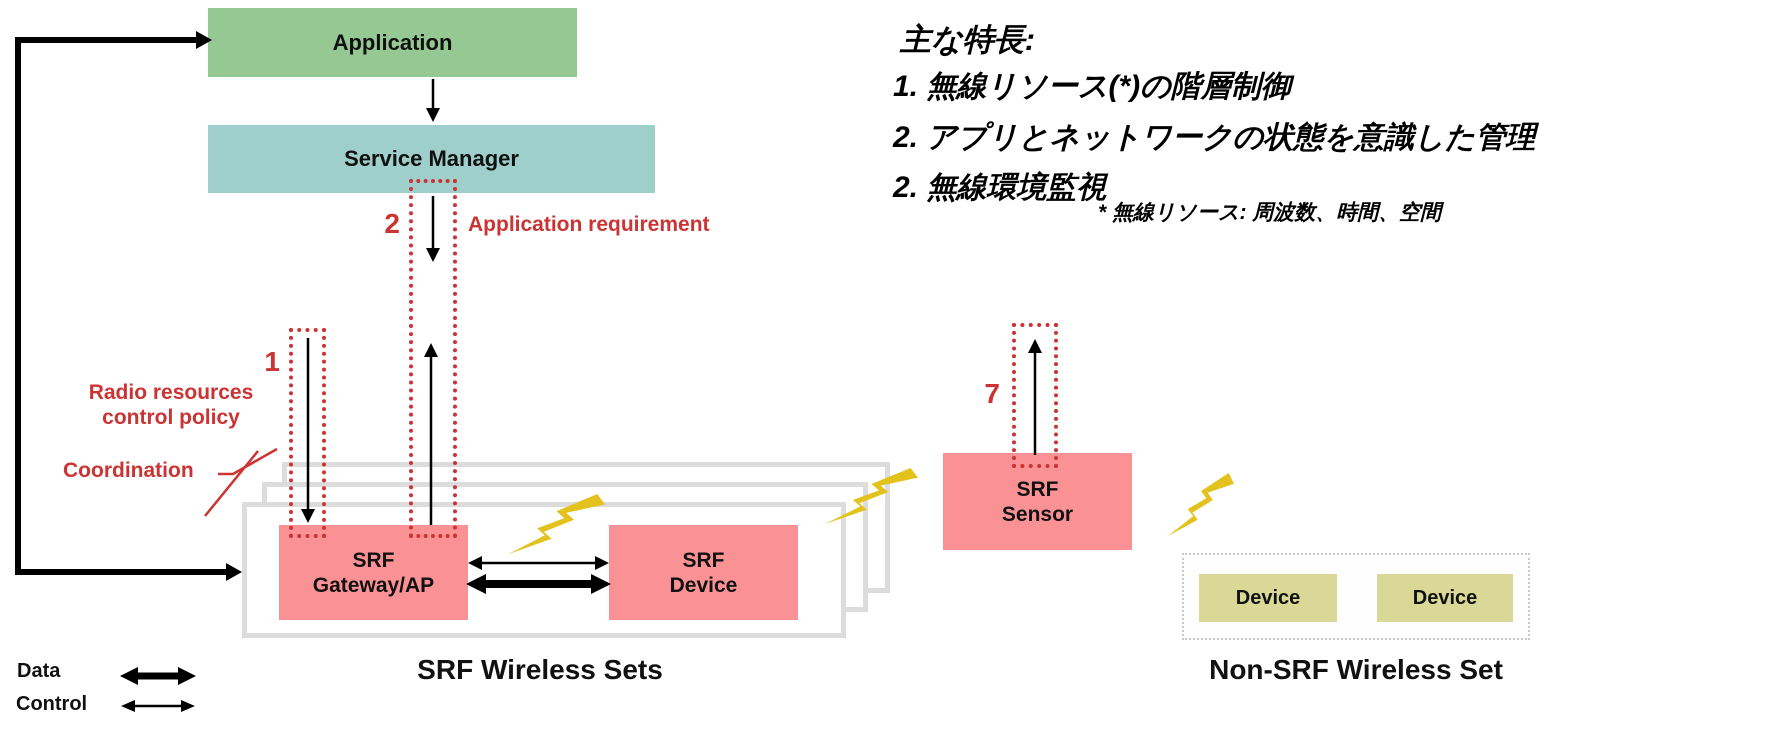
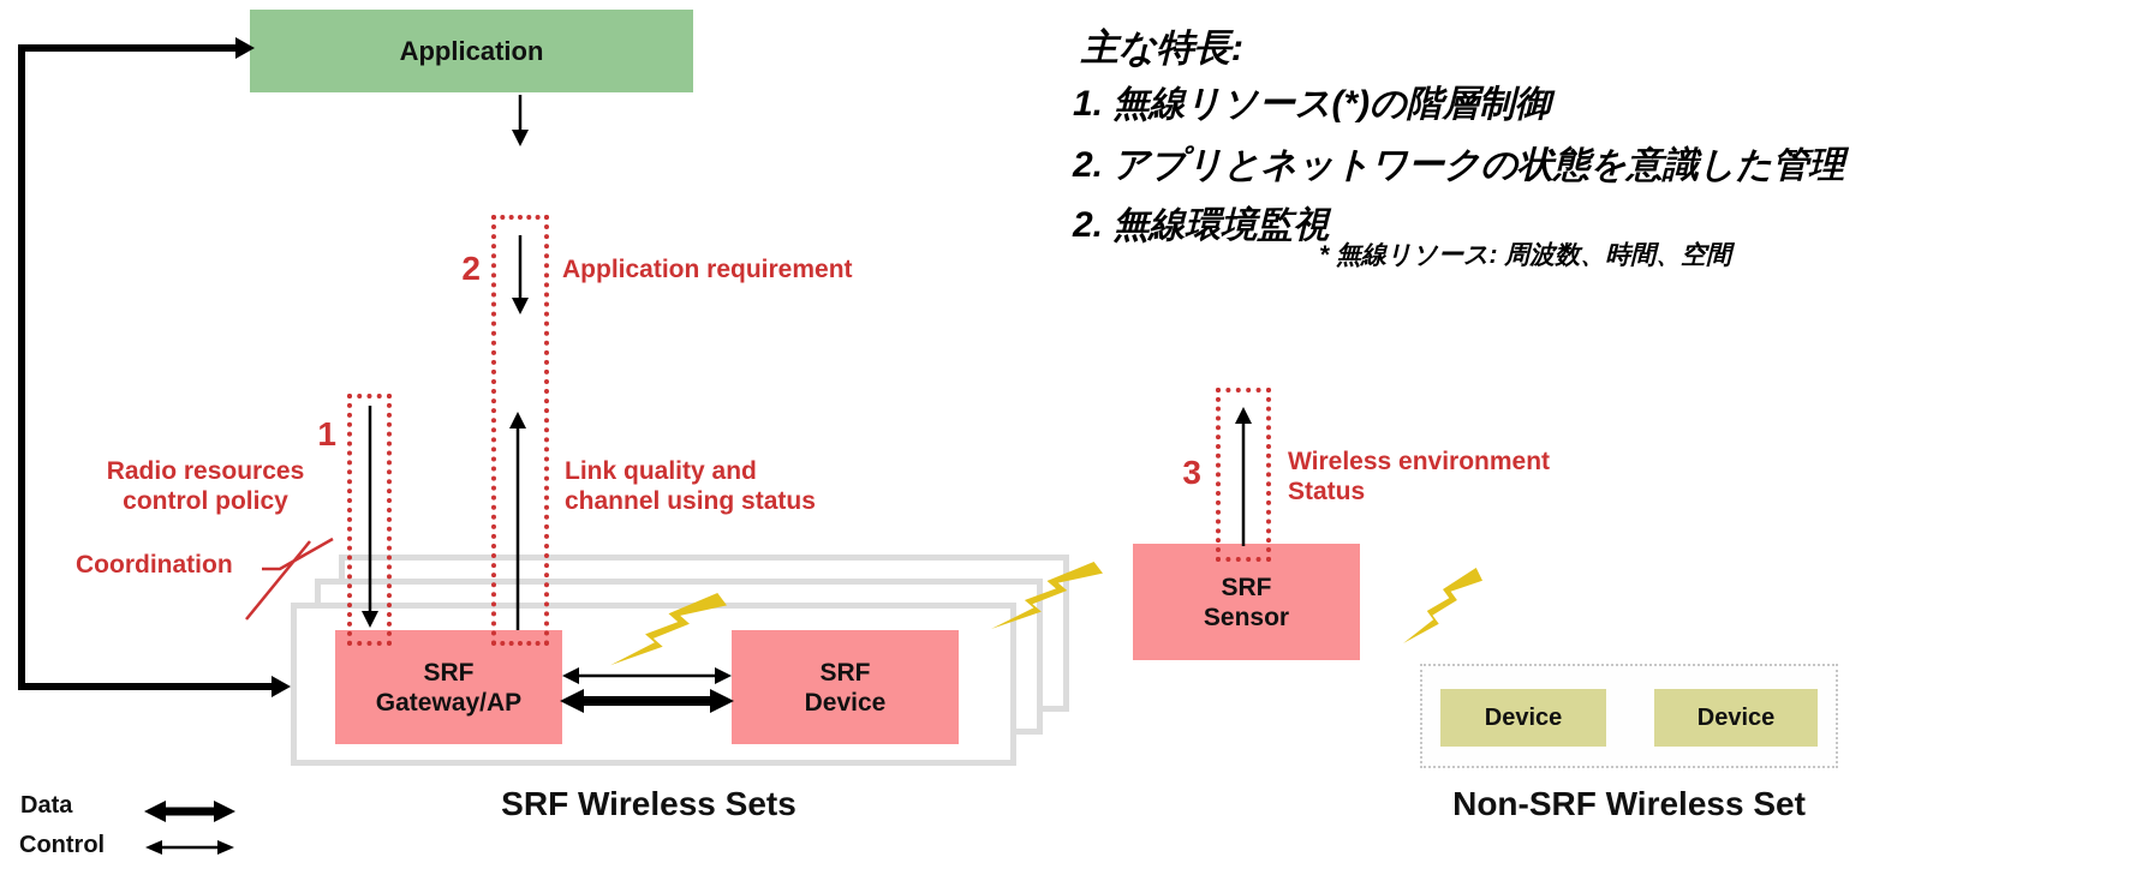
  Application
- Service Manager
  SRF
  Gateway/AP
  SRF
  Device
  SRF
  Sensor
  Device
  Device
  1
  2
- 7
+ 3
  Application requirement
  Radio resources
  control policy
+ Link quality and
+ channel using status
  Coordination
+ Wireless environment
+ Status
  主な特長:
  1. 無線リソース(*)の階層制御
  2. アプリとネットワークの状態を意識した管理
  2. 無線環境監視
  * 無線リソース: 周波数、時間、空間
  SRF Wireless Sets
  Non-SRF Wireless Set
  Data
  Control
